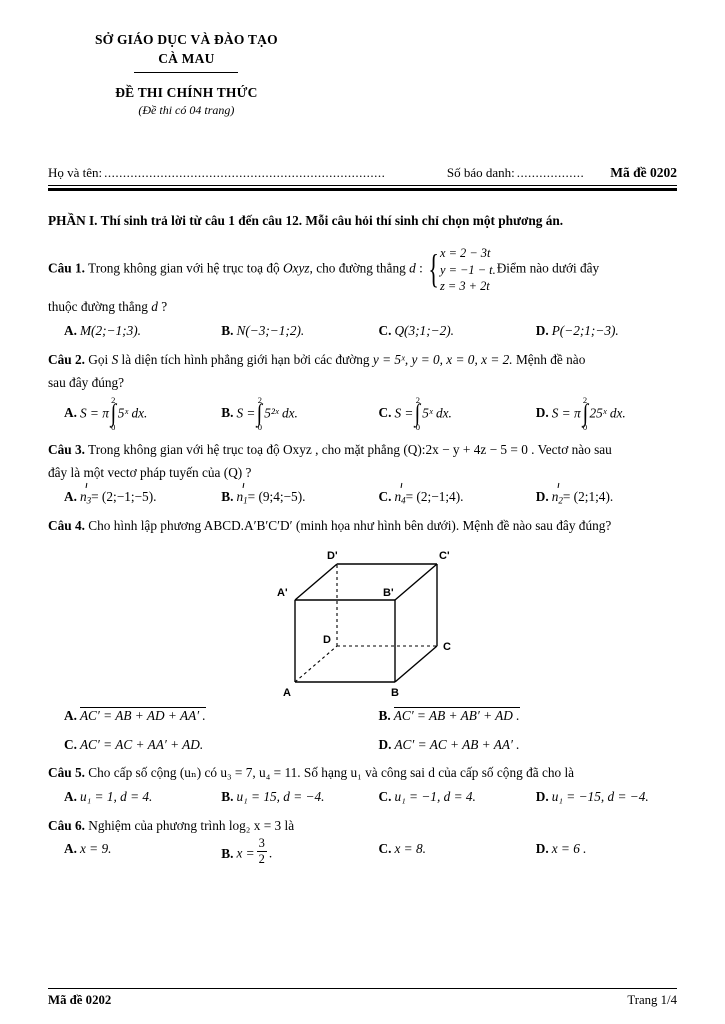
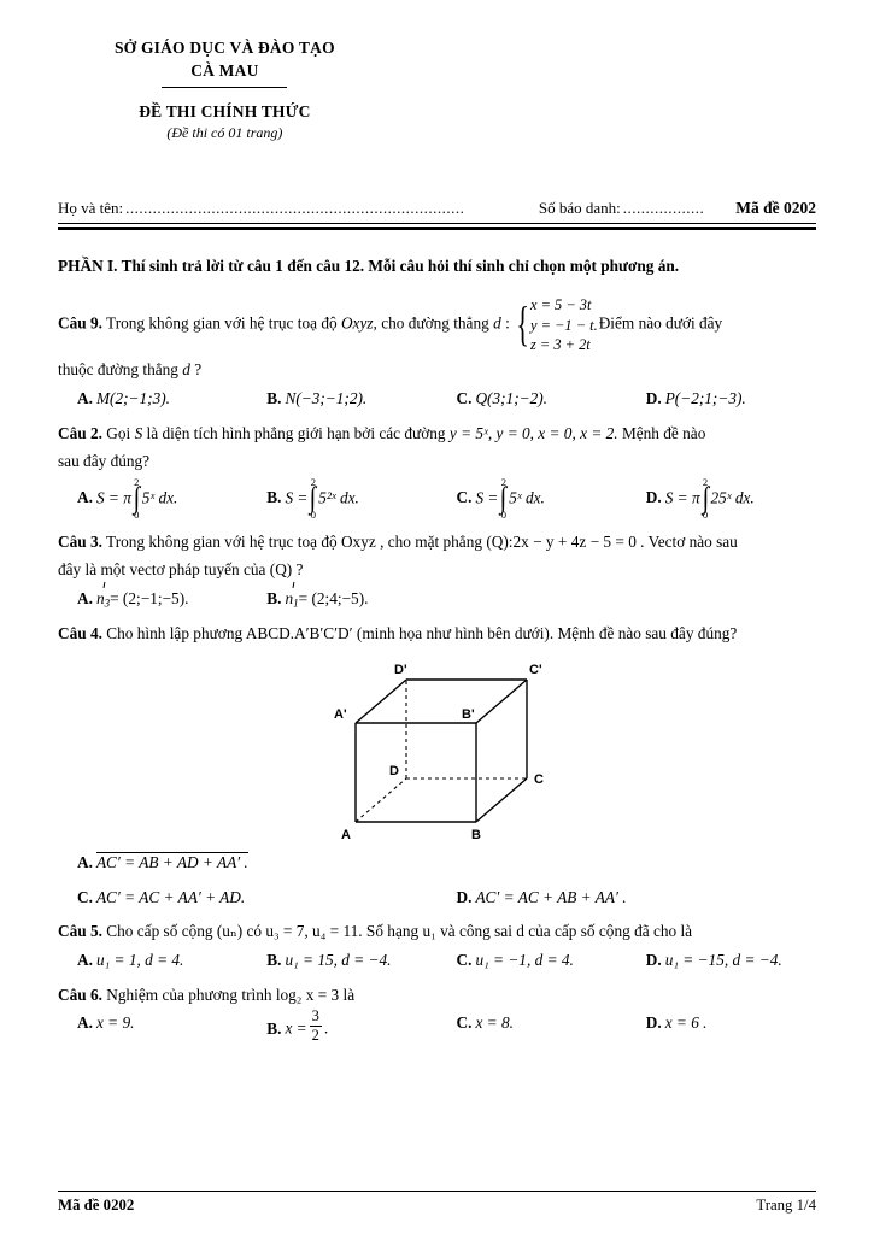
  SỞ GIÁO DỤC VÀ ĐÀO TẠO
  CÀ MAU
  ĐỀ THI CHÍNH THỨC
- (Đề thi có 04 trang)
+ (Đề thi có 01 trang)
  Họ và tên:
  ...........................................................................
  Số báo danh:
  ..................
  Mã đề 0202
  PHẦN I. Thí sinh trả lời từ câu 1 đến câu 12. Mỗi câu hỏi thí sinh chỉ chọn một phương án.
- Câu 1. Trong không gian với hệ trục toạ độ Oxyz, cho đường thẳng d :
+ Câu 9. Trong không gian với hệ trục toạ độ Oxyz, cho đường thẳng d :
  {
- x = 2 − 3t
+ x = 5 − 3t
  y = −1 − t.
  z = 3 + 2t
  Điểm nào dưới đây
  thuộc đường thẳng d ?
  A. M(2;−1;3).
  B. N(−3;−1;2).
  C. Q(3;1;−2).
  D. P(−2;1;−3).
  Câu 2. Gọi S là diện tích hình phẳng giới hạn bởi các đường y = 5ˣ, y = 0, x = 0, x = 2. Mệnh đề nào
  sau đây đúng?
  A. S = π
  2
  ∫
  0
  5ˣ dx.
  B. S =
  2
  ∫
  0
  5²ˣ dx.
  C. S =
  2
  ∫
  0
  5ˣ dx.
  D. S = π
  2
  ∫
  0
  25ˣ dx.
  Câu 3. Trong không gian với hệ trục toạ độ Oxyz , cho mặt phẳng (Q):2x − y + 4z − 5 = 0 . Vectơ nào sau
  đây là một vectơ pháp tuyến của (Q) ?
  A. n3= (2;−1;−5).
- B. n1= (9;4;−5).
+ B. n1= (2;4;−5).
- C. n4= (2;−1;4).
- D. n2= (2;1;4).
  Câu 4. Cho hình lập phương ABCD.A′B′C′D′ (minh họa như hình bên dưới). Mệnh đề nào sau đây đúng?
  A
  B
  C
  D
  A'
  B'
  C'
  D'
  A. AC′ = AB + AD + AA′ .
- B. AC′ = AB + AB′ + AD .
  C. AC′ = AC + AA′ + AD.
  D. AC′ = AC + AB + AA′ .
  Câu 5. Cho cấp số cộng (uₙ) có u₃ = 7, u₄ = 11. Số hạng u₁ và công sai d của cấp số cộng đã cho là
  A. u₁ = 1, d = 4.
  B. u₁ = 15, d = −4.
  C. u₁ = −1, d = 4.
  D. u₁ = −15, d = −4.
  Câu 6. Nghiệm của phương trình log₂ x = 3 là
  A. x = 9.
  B. x =
  3
  2
  .
  C. x = 8.
  D. x = 6 .
  Mã đề 0202
  Trang 1/4
